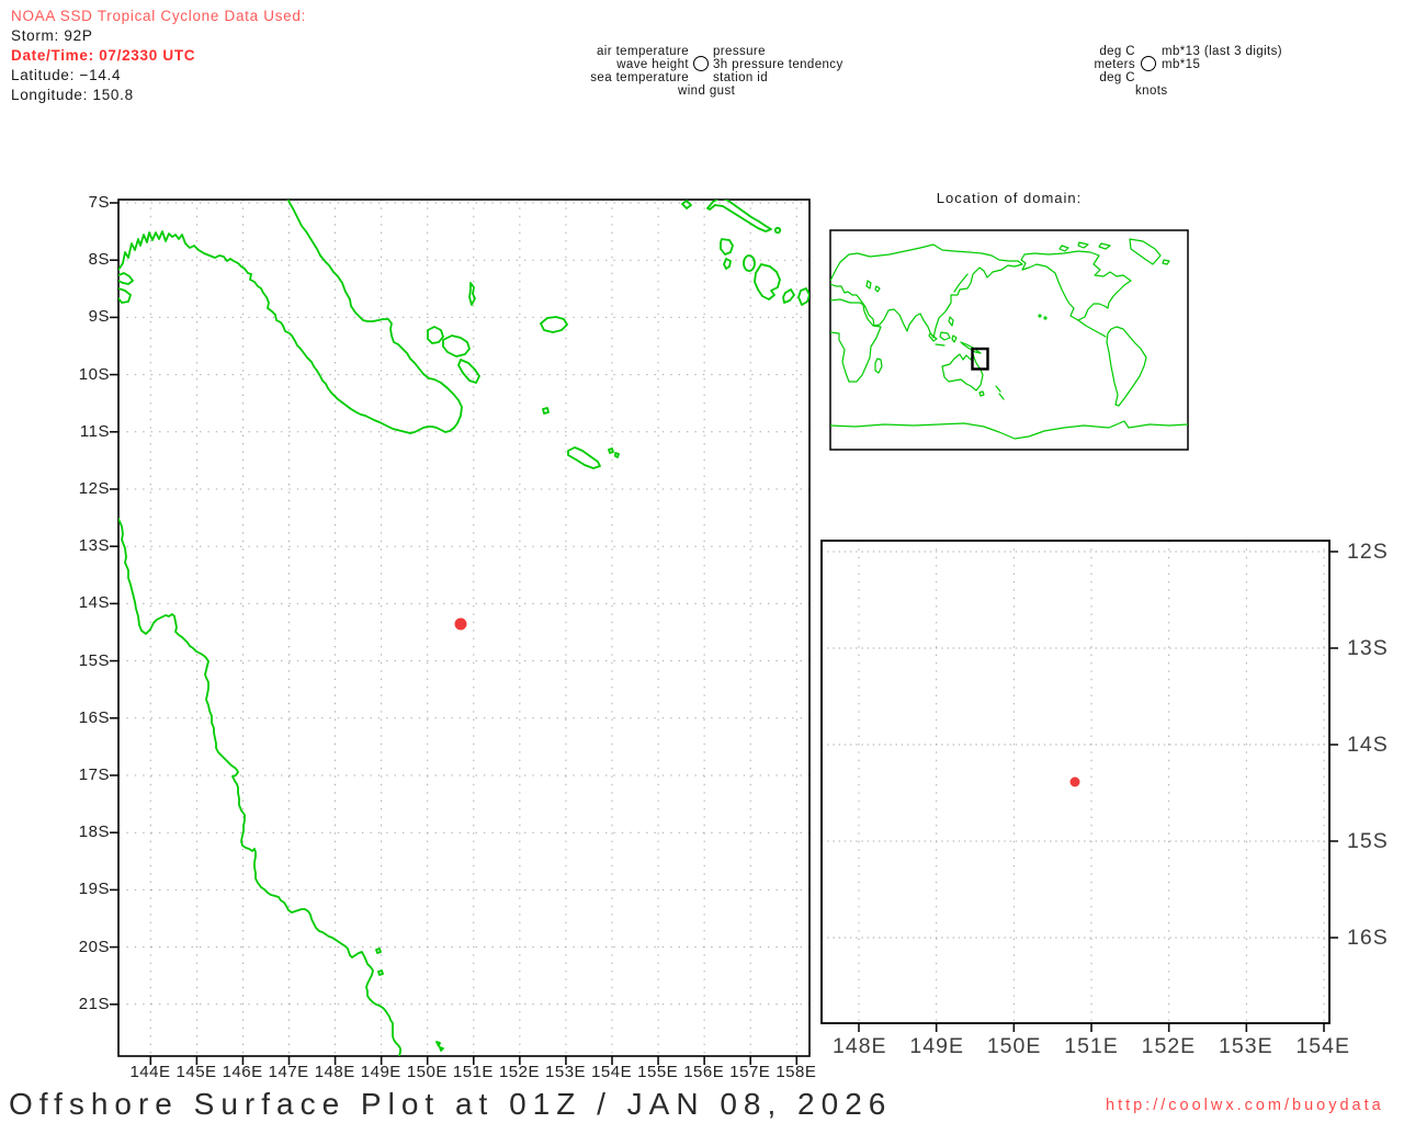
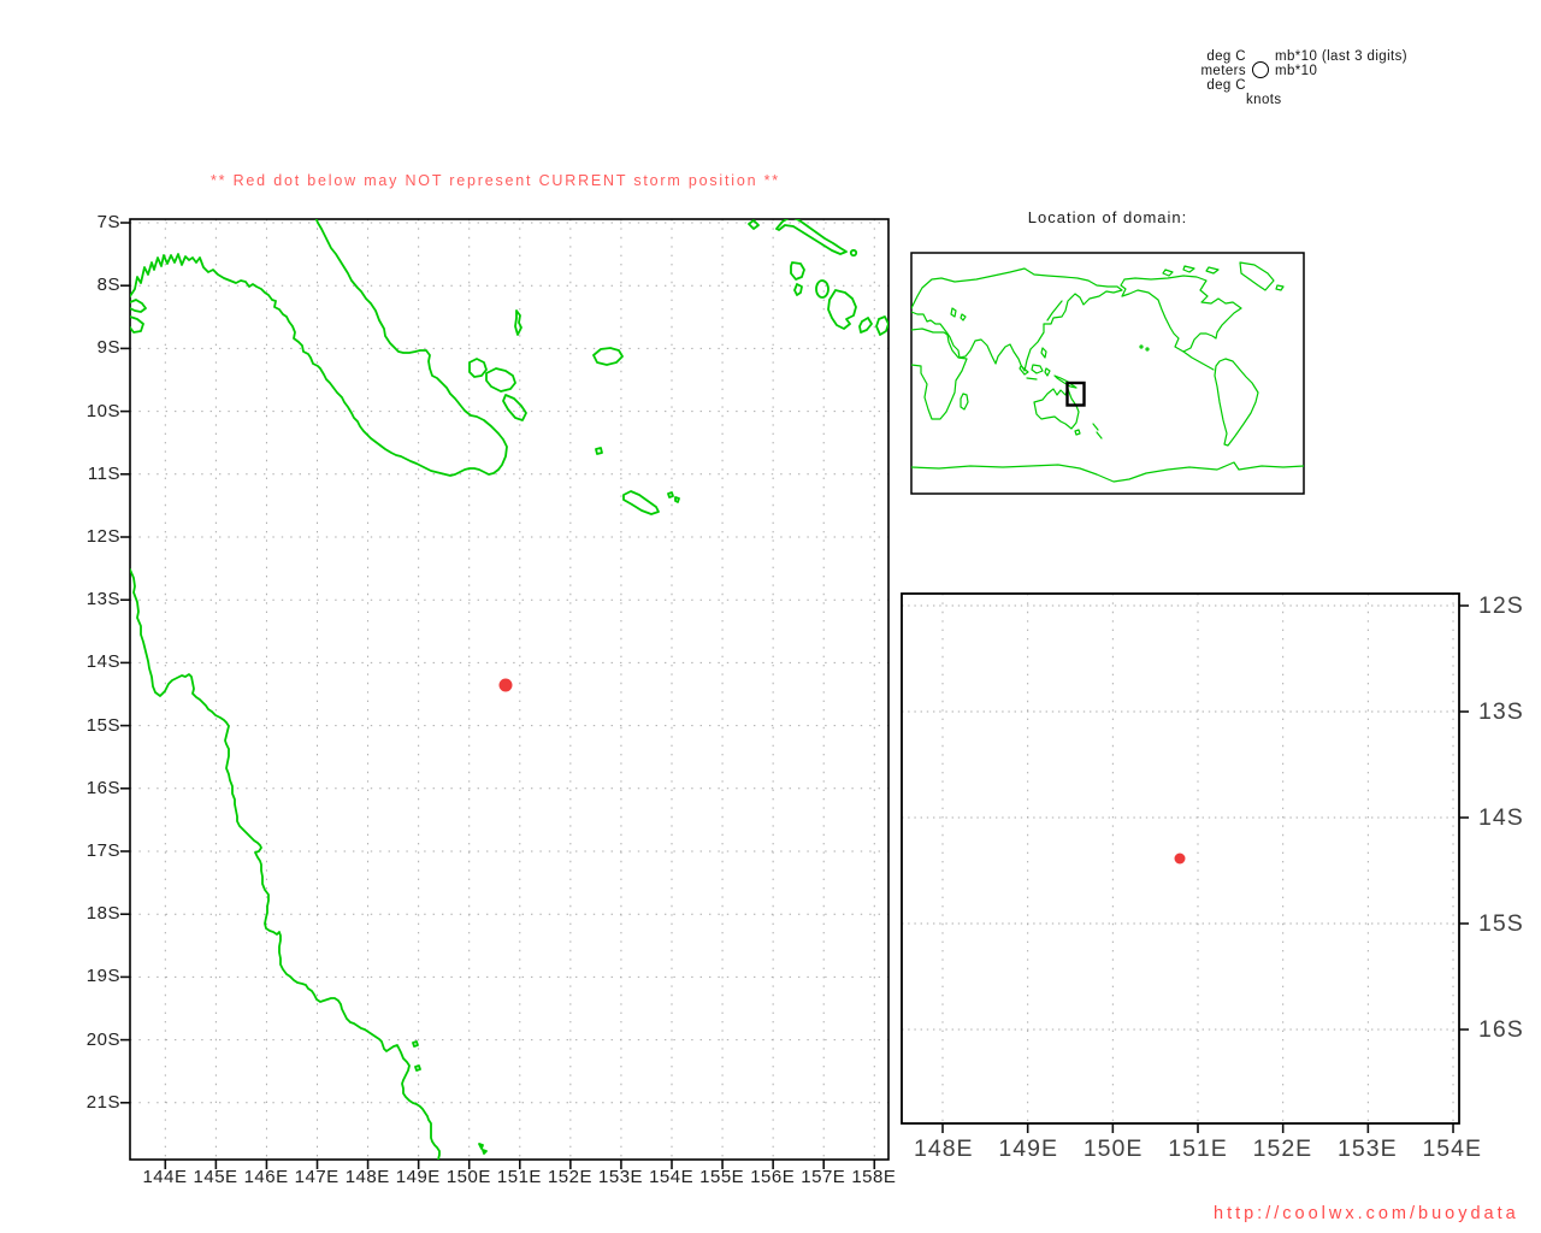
- NOAA SSD Tropical Cyclone Data Used:
- Storm: 92P
- Date/Time: 07/2330 UTC
- Latitude: −14.4
- Longitude: 150.8
- air temperature
- pressure
- wave height
- 3h pressure tendency
- sea temperature
- station id
- wind gust
  deg C
- mb*13 (last 3 digits)
+ mb*10 (last 3 digits)
  meters
- mb*15
+ mb*10
  deg C
  knots
+ ** Red dot below may NOT represent CURRENT storm position **
  Location of domain:
  144E
  145E
  146E
  147E
  148E
  149E
  150E
  151E
  152E
  153E
  154E
  155E
  156E
  157E
  158E
  7S
  8S
  9S
  10S
  11S
  12S
  13S
  14S
  15S
  16S
  17S
  18S
  19S
  20S
  21S
  148E
  149E
  150E
  151E
  152E
  153E
  154E
  12S
  13S
  14S
  15S
  16S
- Offshore Surface Plot at 01Z / JAN 08, 2026
  http://coolwx.com/buoydata
